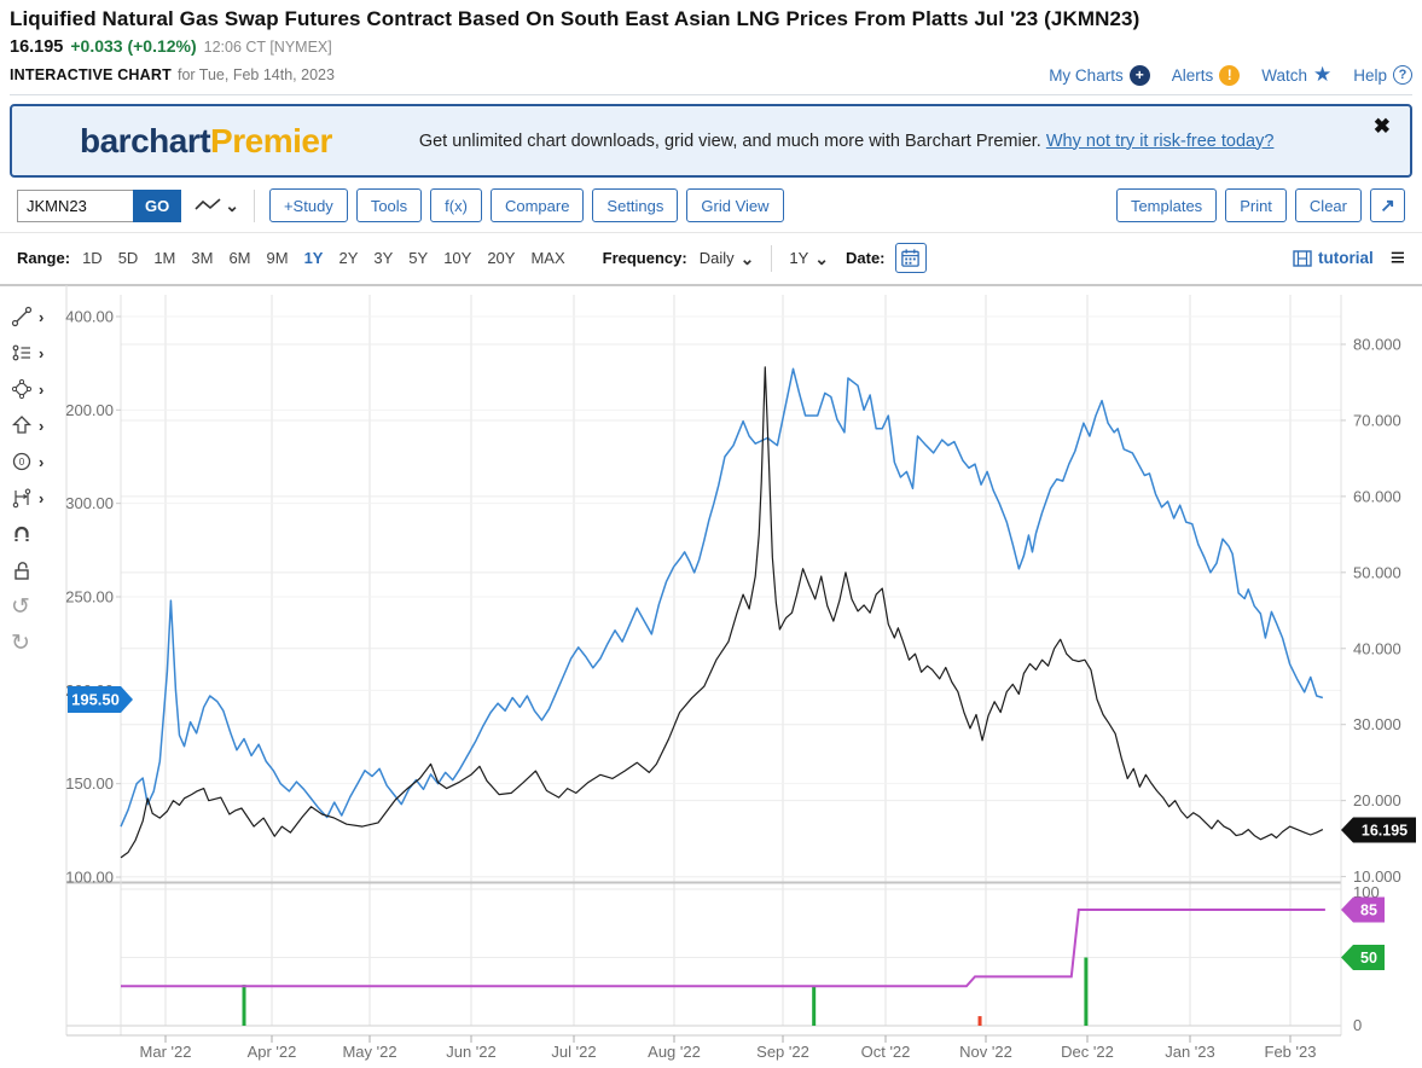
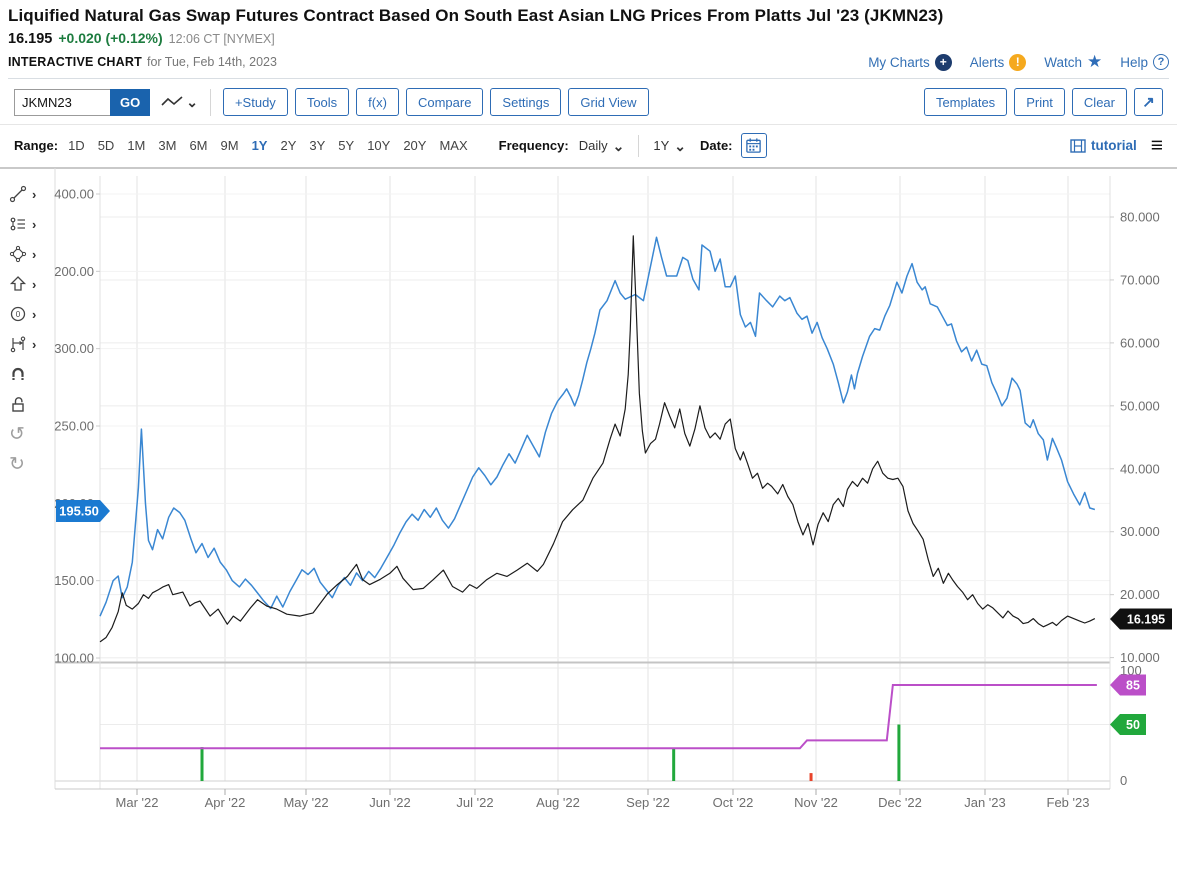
  Liquified Natural Gas Swap Futures Contract Based On South East Asian LNG Prices From Platts Jul '23 (JKMN23)
  16.195
- +0.033 (+0.12%)
+ +0.020 (+0.12%)
  12:06 CT [NYMEX]
  INTERACTIVE CHART
  for Tue, Feb 14th, 2023
  My Charts
  +
  Alerts
  !
  Watch
  ★
  Help
  ?
- barchartPremier
- Get unlimited chart downloads, grid view, and much more with Barchart Premier. Why not try it risk-free today?
- ✖
  JKMN23
  GO
  ⌄
  +Study
  Tools
  f(x)
  Compare
  Settings
  Grid View
  Templates
  Print
  Clear
  ↗
  Range:
  1D
  5D
  1M
  3M
  6M
  9M
  1Y
  2Y
  3Y
  5Y
  10Y
  20Y
  MAX
  Frequency:
  Daily
  ⌄
  1Y
  ⌄
  Date:
  tutorial
  ≡
  ›
  ›
  ›
  ›
  0
  ›
  ›
  ↺
  ↻
  400.00
  200.00
  300.00
  250.00
  150.00
  100.00
  80.000
  70.000
  60.000
  50.000
  40.000
  30.000
  20.000
  10.000
  100
  0
  Mar '22
  Apr '22
  May '22
  Jun '22
  Jul '22
  Aug '22
  Sep '22
  Oct '22
  Nov '22
  Dec '22
  Jan '23
  Feb '23
  195.50
  16.195
  85
  50
